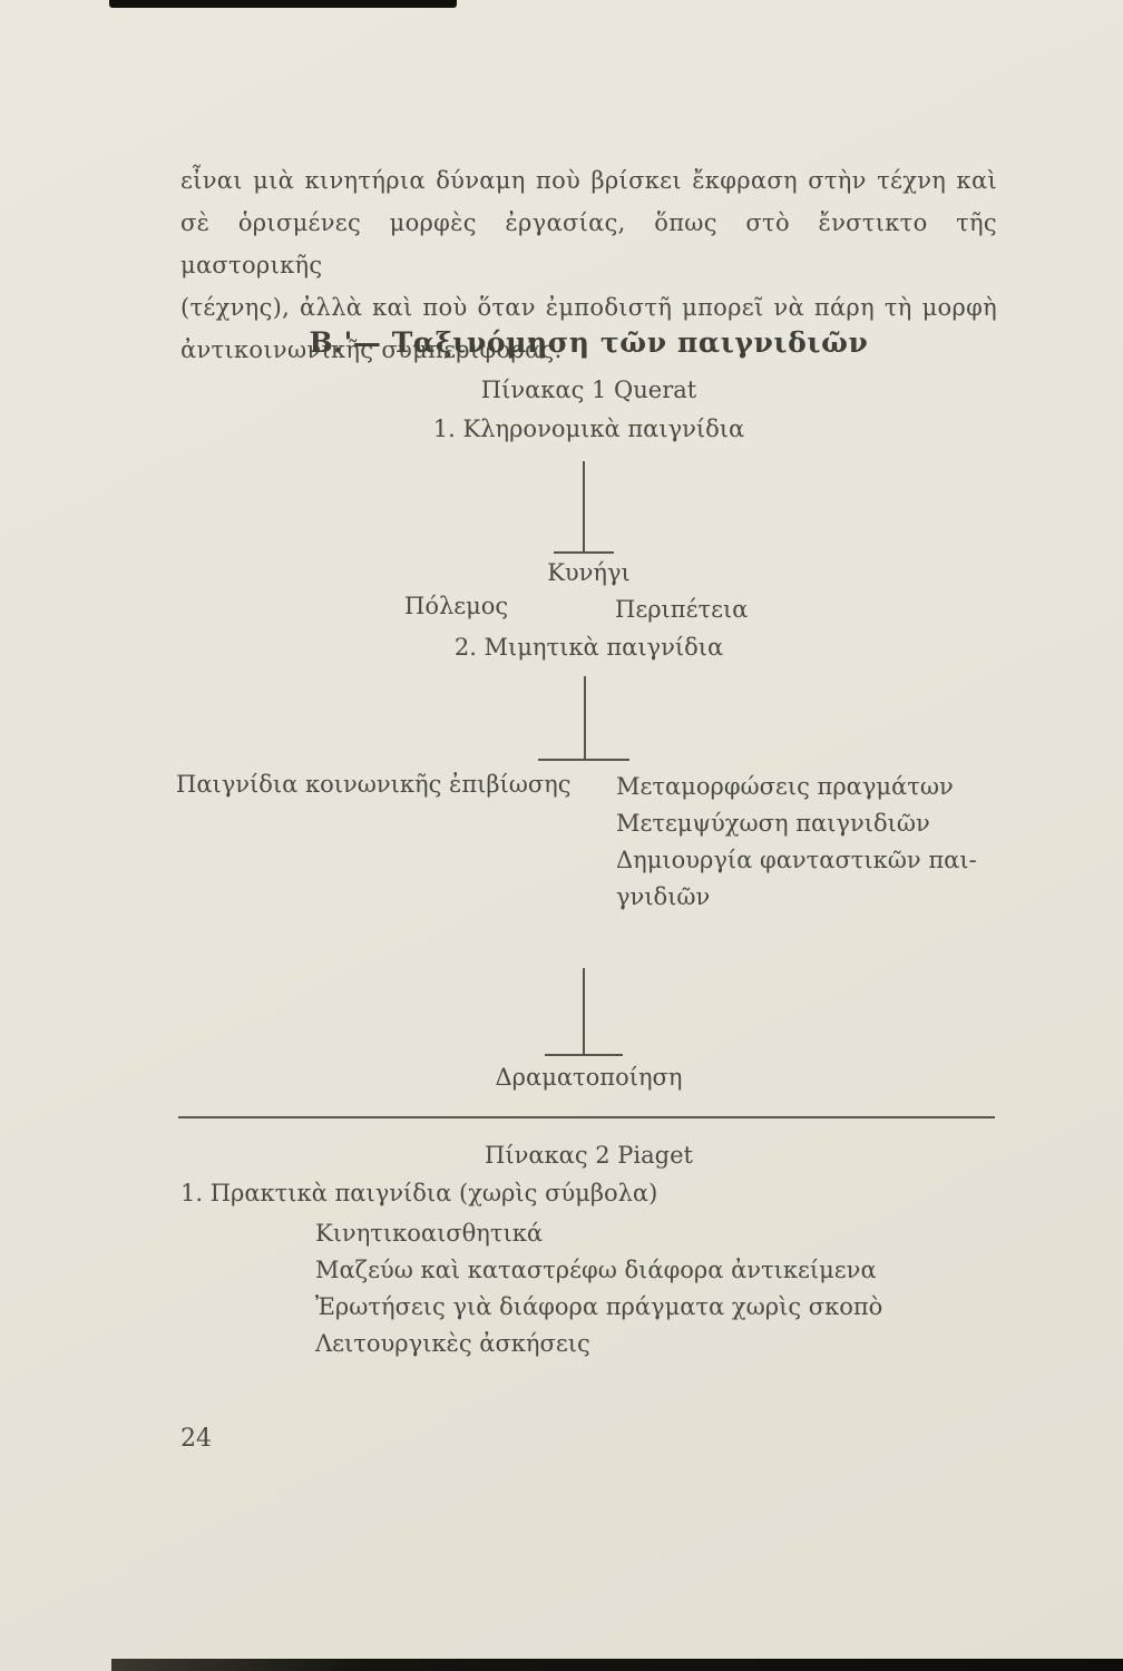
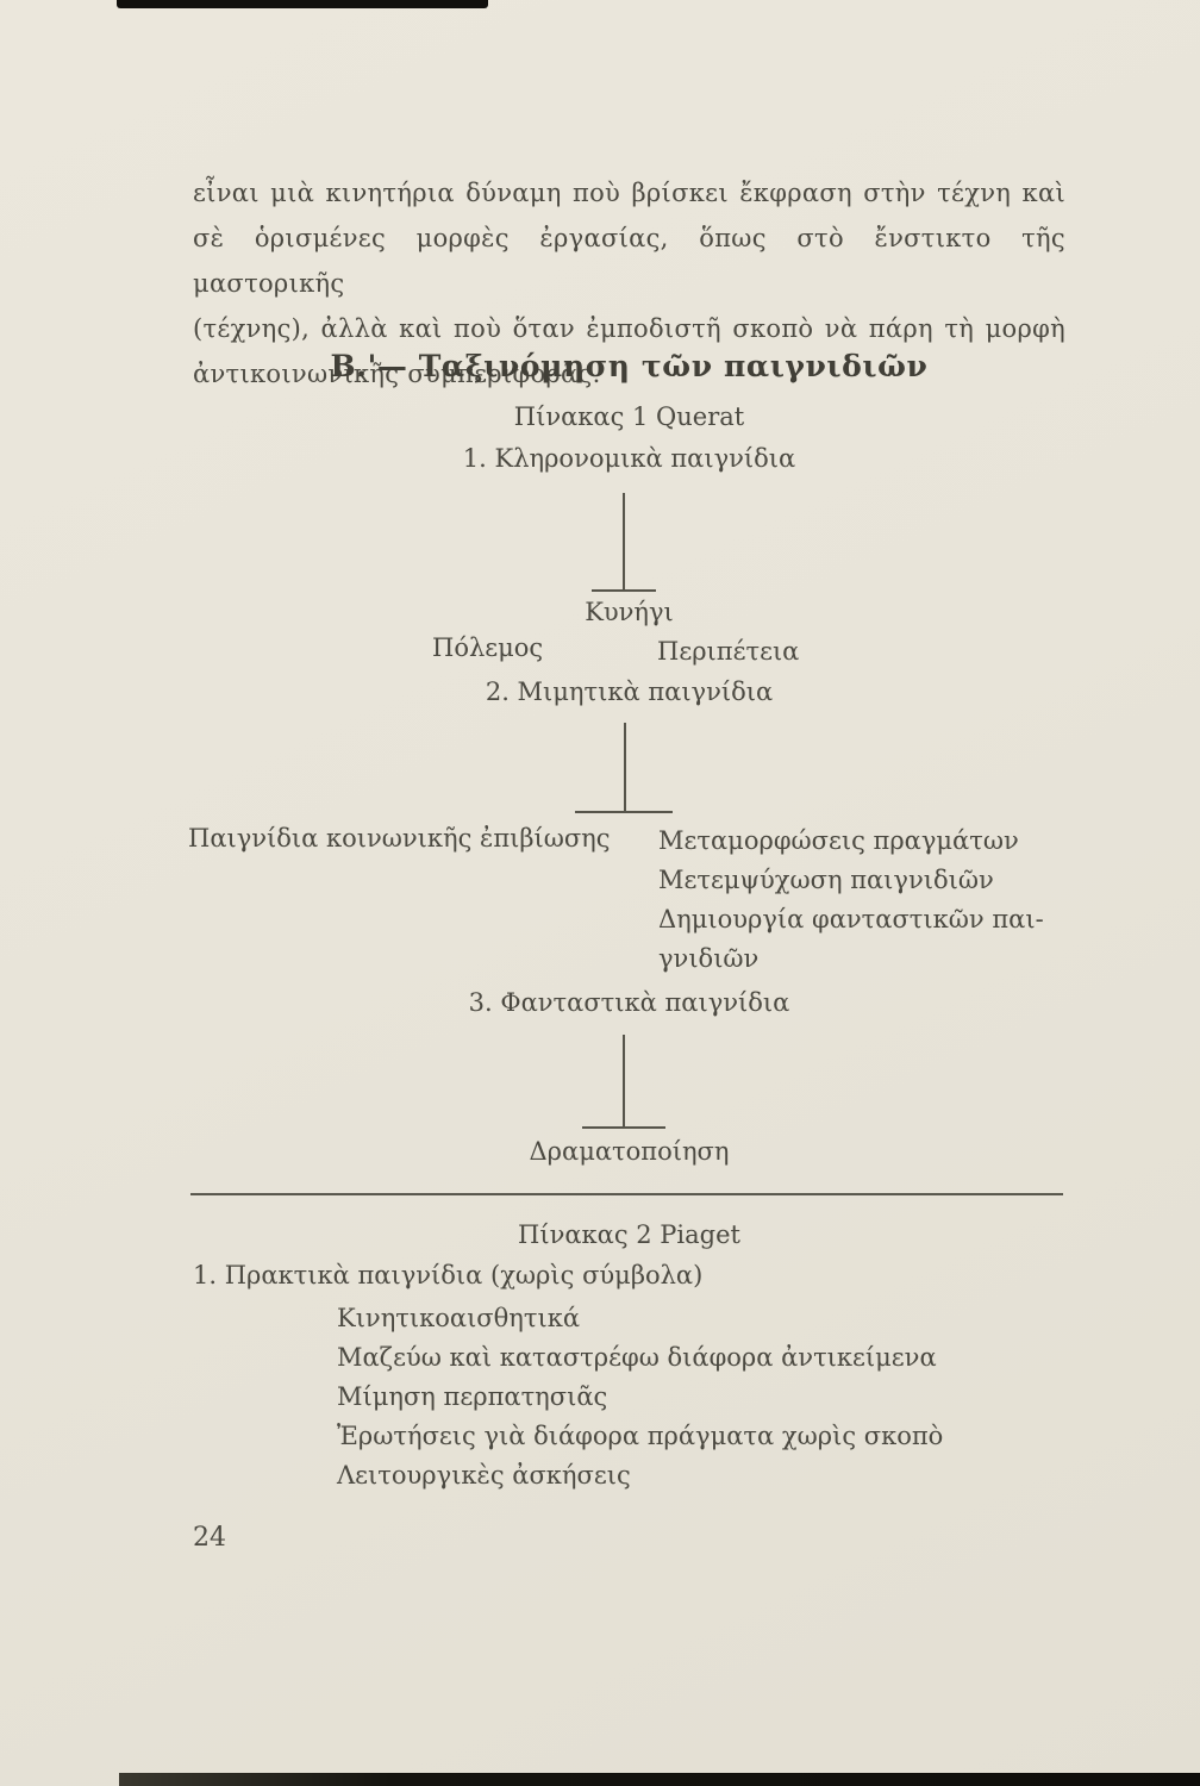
  εἶναι μιὰ κινητήρια δύναμη ποὺ βρίσκει ἔκφραση στὴν τέχνη καὶ
  σὲ ὁρισμένες μορφὲς ἐργασίας, ὅπως στὸ ἔνστικτο τῆς μαστορικῆς
- (τέχνης), ἀλλὰ καὶ ποὺ ὅταν ἐμποδιστῆ μπορεῖ νὰ πάρη τὴ μορφὴ
+ (τέχνης), ἀλλὰ καὶ ποὺ ὅταν ἐμποδιστῆ σκοπὸ νὰ πάρη τὴ μορφὴ
  ἀντικοινωνικῆς συμπεριφορᾶς.
  Β.'— Ταξινόμηση τῶν παιγνιδιῶν
  Πίνακας 1 Querat
  1. Κληρονομικὰ παιγνίδια
  Κυνήγι
  Πόλεμος
  Περιπέτεια
  2. Μιμητικὰ παιγνίδια
  Παιγνίδια κοινωνικῆς ἐπιβίωσης
  Μεταμορφώσεις πραγμάτων
  Μετεμψύχωση παιγνιδιῶν
  Δημιουργία φανταστικῶν παι-
  γνιδιῶν
+ 3. Φανταστικὰ παιγνίδια
  Δραματοποίηση
  Πίνακας 2 Piaget
  1. Πρακτικὰ παιγνίδια (χωρὶς σύμβολα)
  Κινητικοαισθητικά
  Μαζεύω καὶ καταστρέφω διάφορα ἀντικείμενα
+ Μίμηση περπατησιᾶς
  Ἐρωτήσεις γιὰ διάφορα πράγματα χωρὶς σκοπὸ
  Λειτουργικὲς ἀσκήσεις
  24
